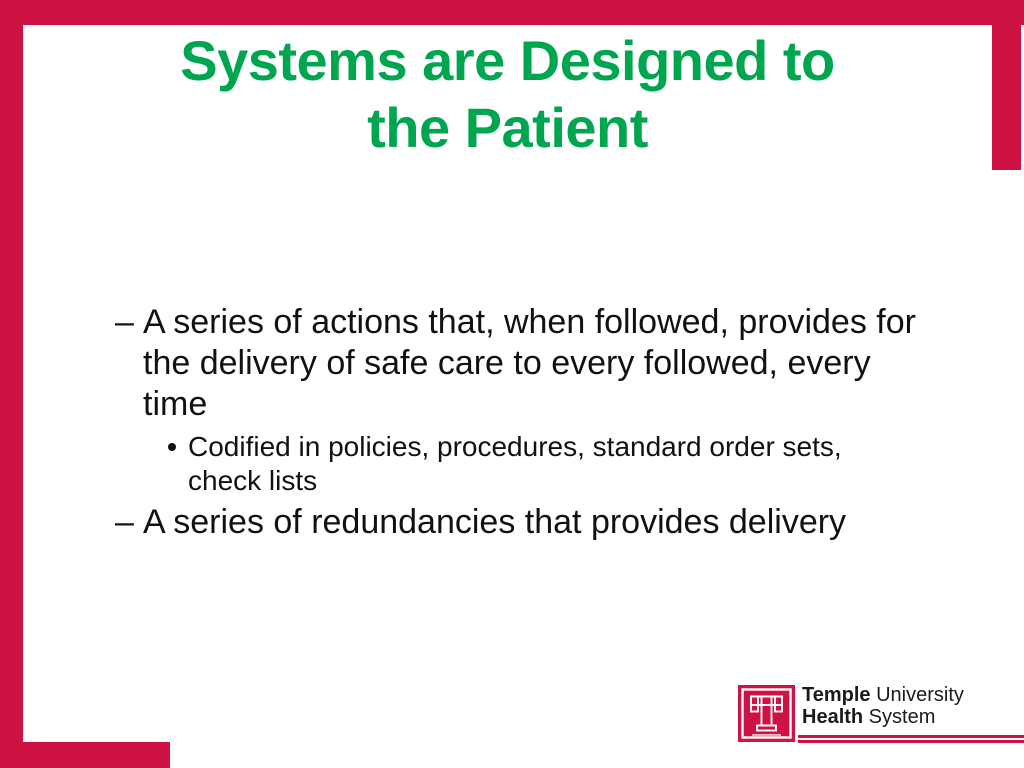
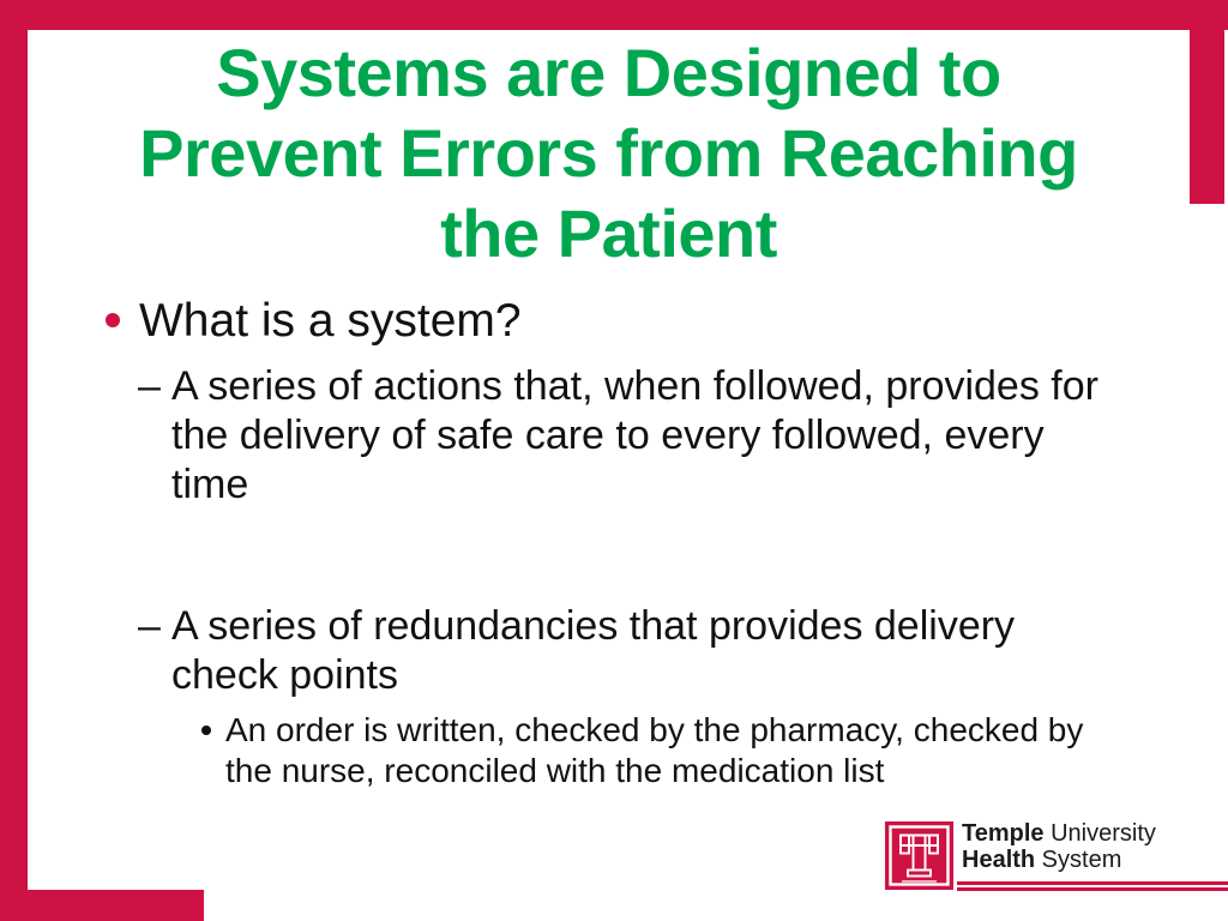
  Systems are Designed to
+ Prevent Errors from Reaching
  the Patient
+ What is a system?
  –
  A series of actions that, when followed, provides for
  the delivery of safe care to every followed, every
  time
- Codified in policies, procedures, standard order sets,
- check lists
  –
  A series of redundancies that provides delivery
+ check points
+ An order is written, checked by the pharmacy, checked by
+ the nurse, reconciled with the medication list
  Temple University
  Health System
